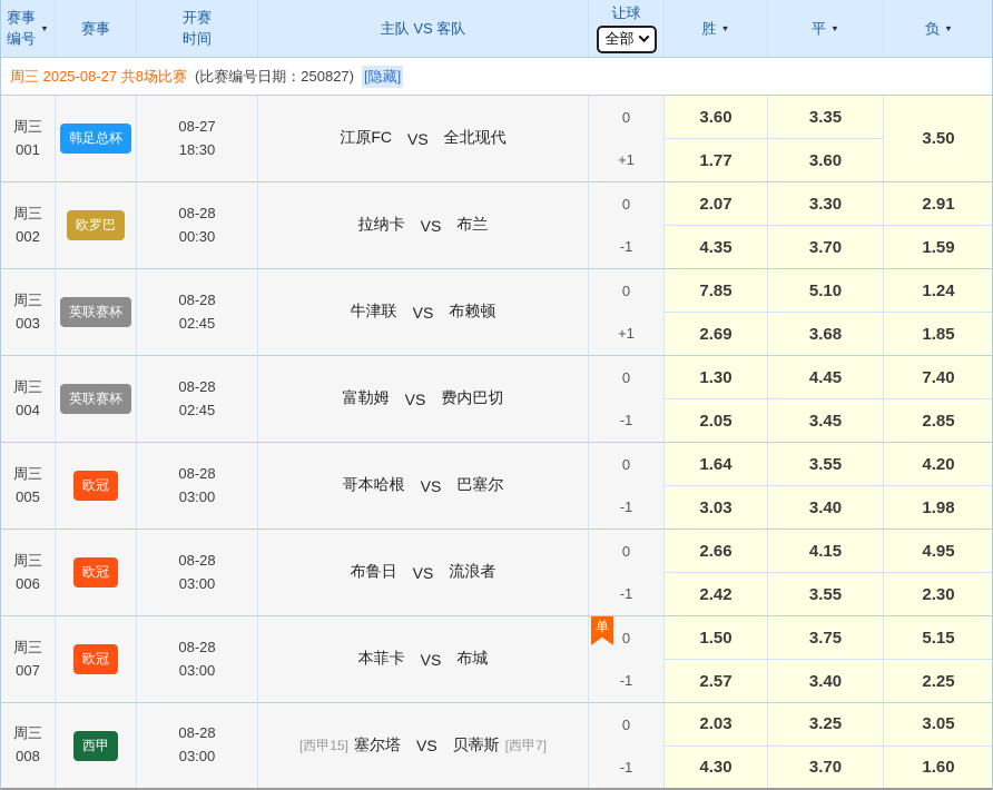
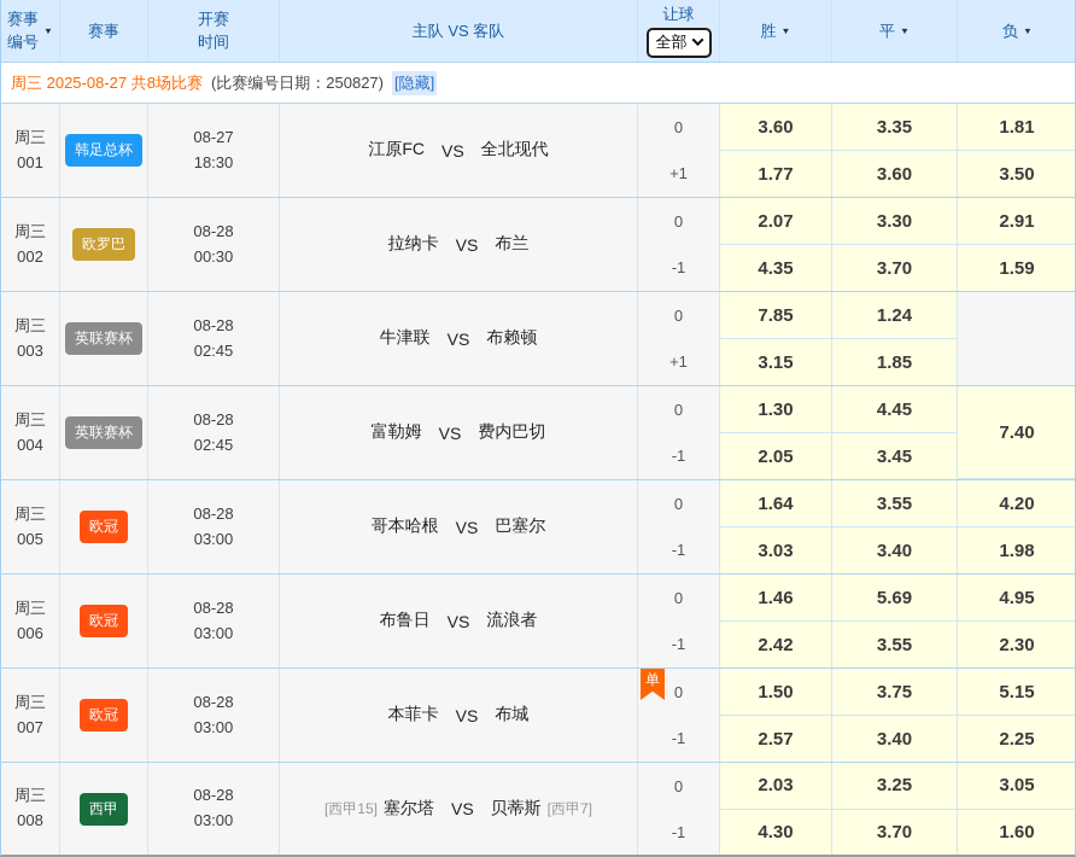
  赛事
  编号
  ▼
  赛事
  开赛
  时间
  主队 VS 客队
  让球
  全部
  胜
  ▼
  平
  ▼
  负
  ▼
  周三 2025-08-27 共8场比赛
  (比赛编号日期：250827)
  [隐藏]
  周三
  001
  韩足总杯
  08-27
  18:30
  江原FC
  VS
  全北现代
  0
  +1
  3.60
  1.77
  3.35
  3.60
+ 1.81
  3.50
  周三
  002
  欧罗巴
  08-28
  00:30
  拉纳卡
  VS
  布兰
  0
  -1
  2.07
  4.35
  3.30
  3.70
  2.91
  1.59
  周三
  003
  英联赛杯
  08-28
  02:45
  牛津联
  VS
  布赖顿
  0
  +1
  7.85
- 2.69
+ 3.15
- 5.10
- 3.68
  1.24
  1.85
  周三
  004
  英联赛杯
  08-28
  02:45
  富勒姆
  VS
  费内巴切
  0
  -1
  1.30
  2.05
  4.45
  3.45
  7.40
- 2.85
  周三
  005
  欧冠
  08-28
  03:00
  哥本哈根
  VS
  巴塞尔
  0
  -1
  1.64
  3.03
  3.55
  3.40
  4.20
  1.98
  周三
  006
  欧冠
  08-28
  03:00
  布鲁日
  VS
  流浪者
  0
  -1
- 2.66
+ 1.46
  2.42
- 4.15
+ 5.69
  3.55
  4.95
  2.30
  周三
  007
  欧冠
  08-28
  03:00
  本菲卡
  VS
  布城
  单
  0
  -1
  1.50
  2.57
  3.75
  3.40
  5.15
  2.25
  周三
  008
  西甲
  08-28
  03:00
  [西甲15]
  塞尔塔
  VS
  贝蒂斯
  [西甲7]
  0
  -1
  2.03
  4.30
  3.25
  3.70
  3.05
  1.60
